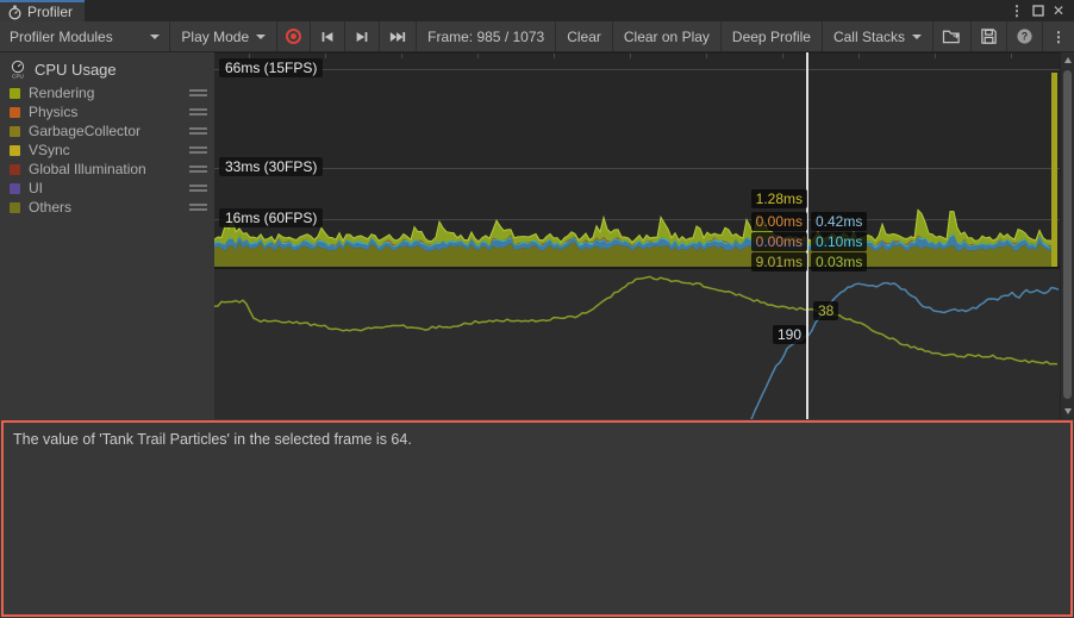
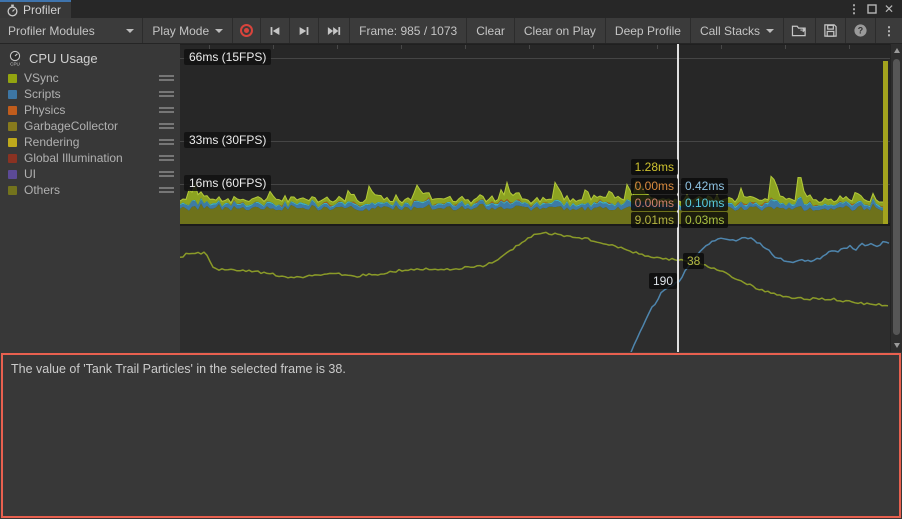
  Profiler
  ⋮
  ✕
  Profiler Modules
  Play Mode
  Frame: 985 / 1073
  Clear
  Clear on Play
  Deep Profile
  Call Stacks
  ?
  ⋮
  CPU Usage
- Rendering
+ VSync
+ Scripts
  Physics
  GarbageCollector
- VSync
+ Rendering
  Global Illumination
  UI
  Others
  66ms (15FPS)
  33ms (30FPS)
  16ms (60FPS)
  38
  190
  1.28ms
  0.00ms
  0.00ms
  9.01ms
  0.42ms
  0.10ms
  0.03ms
- The value of 'Tank Trail Particles' in the selected frame is 64.
+ The value of 'Tank Trail Particles' in the selected frame is 38.
